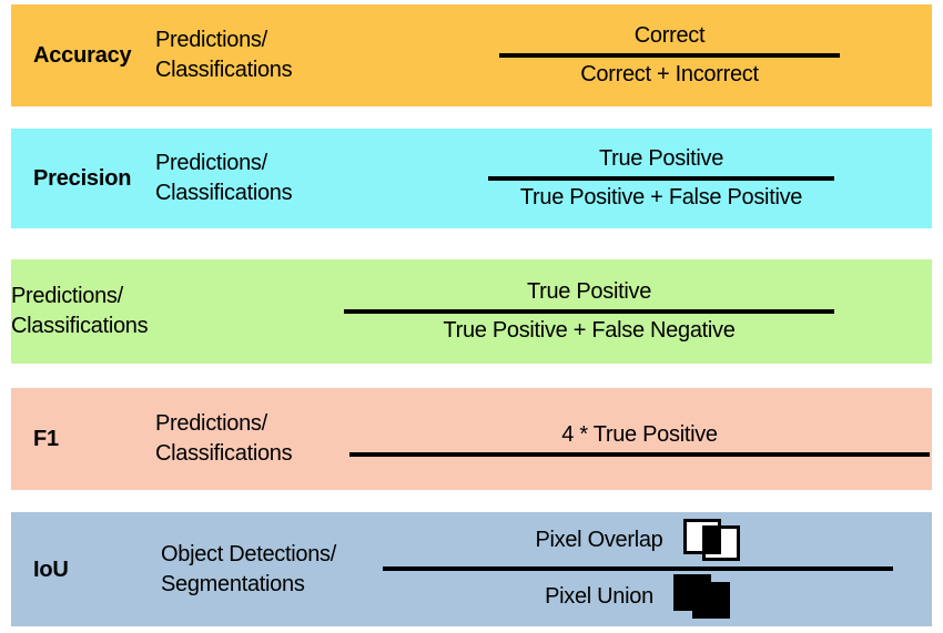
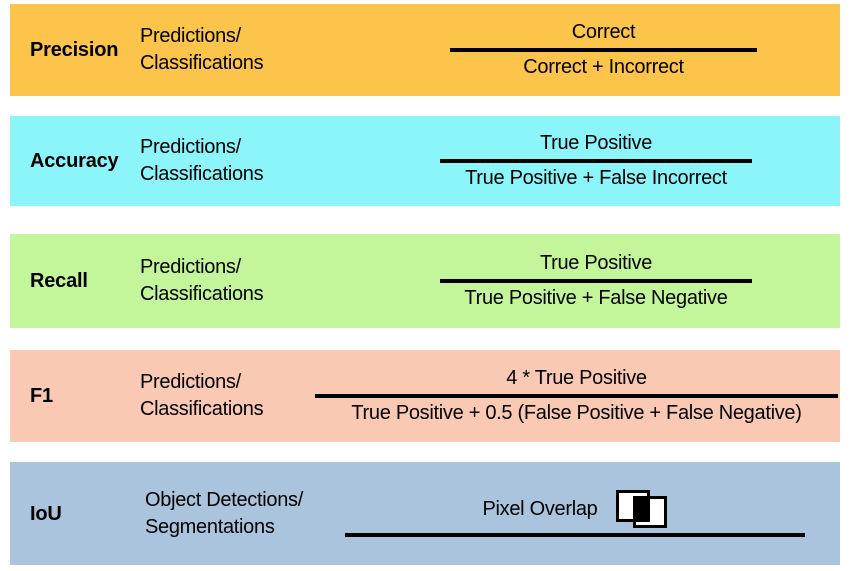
- Accuracy
+ Precision
  Predictions/
  Classifications
  Correct
  Correct + Incorrect
- Precision
+ Accuracy
  Predictions/
  Classifications
  True Positive
- True Positive + False Positive
+ True Positive + False Incorrect
+ Recall
  Predictions/
  Classifications
  True Positive
  True Positive + False Negative
  F1
  Predictions/
  Classifications
  4 * True Positive
+ True Positive + 0.5 (False Positive + False Negative)
  IoU
  Object Detections/
  Segmentations
  Pixel Overlap
- Pixel Union
